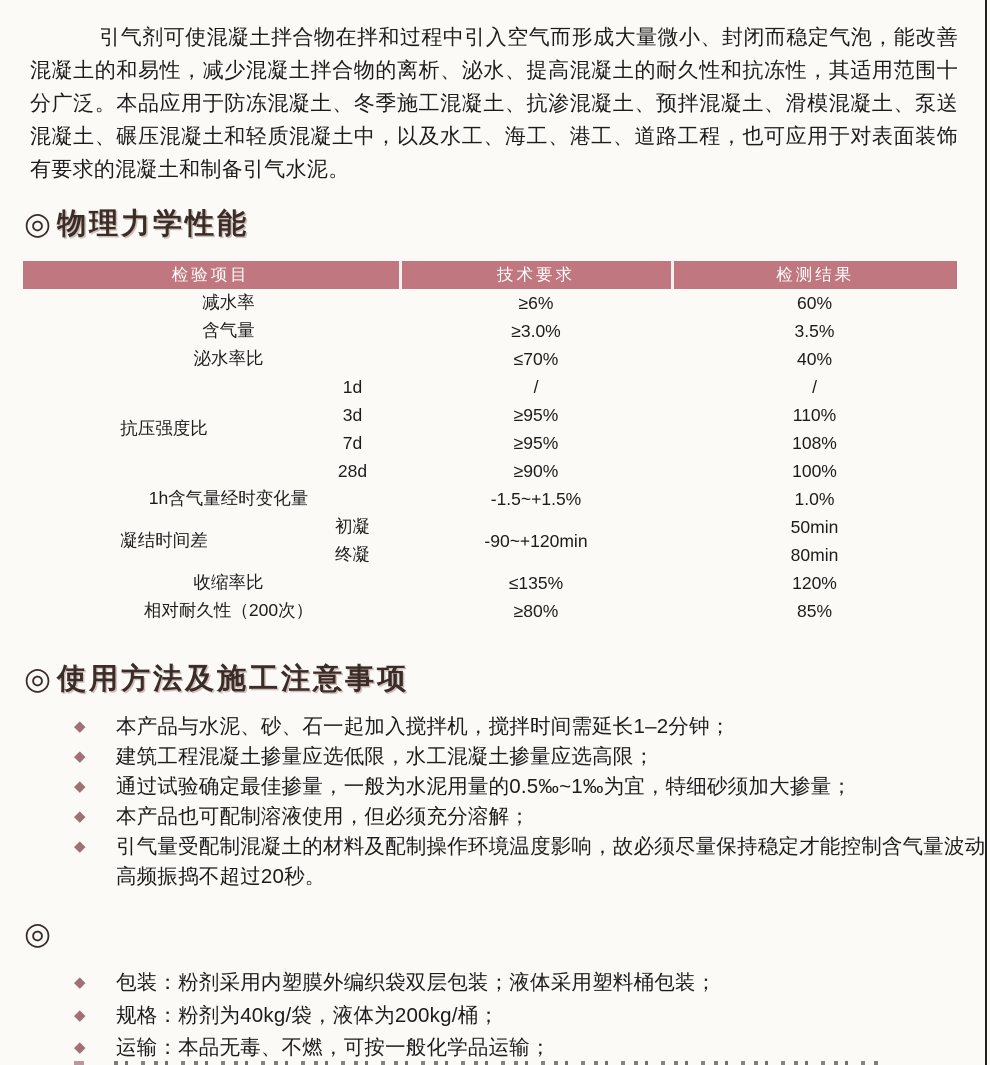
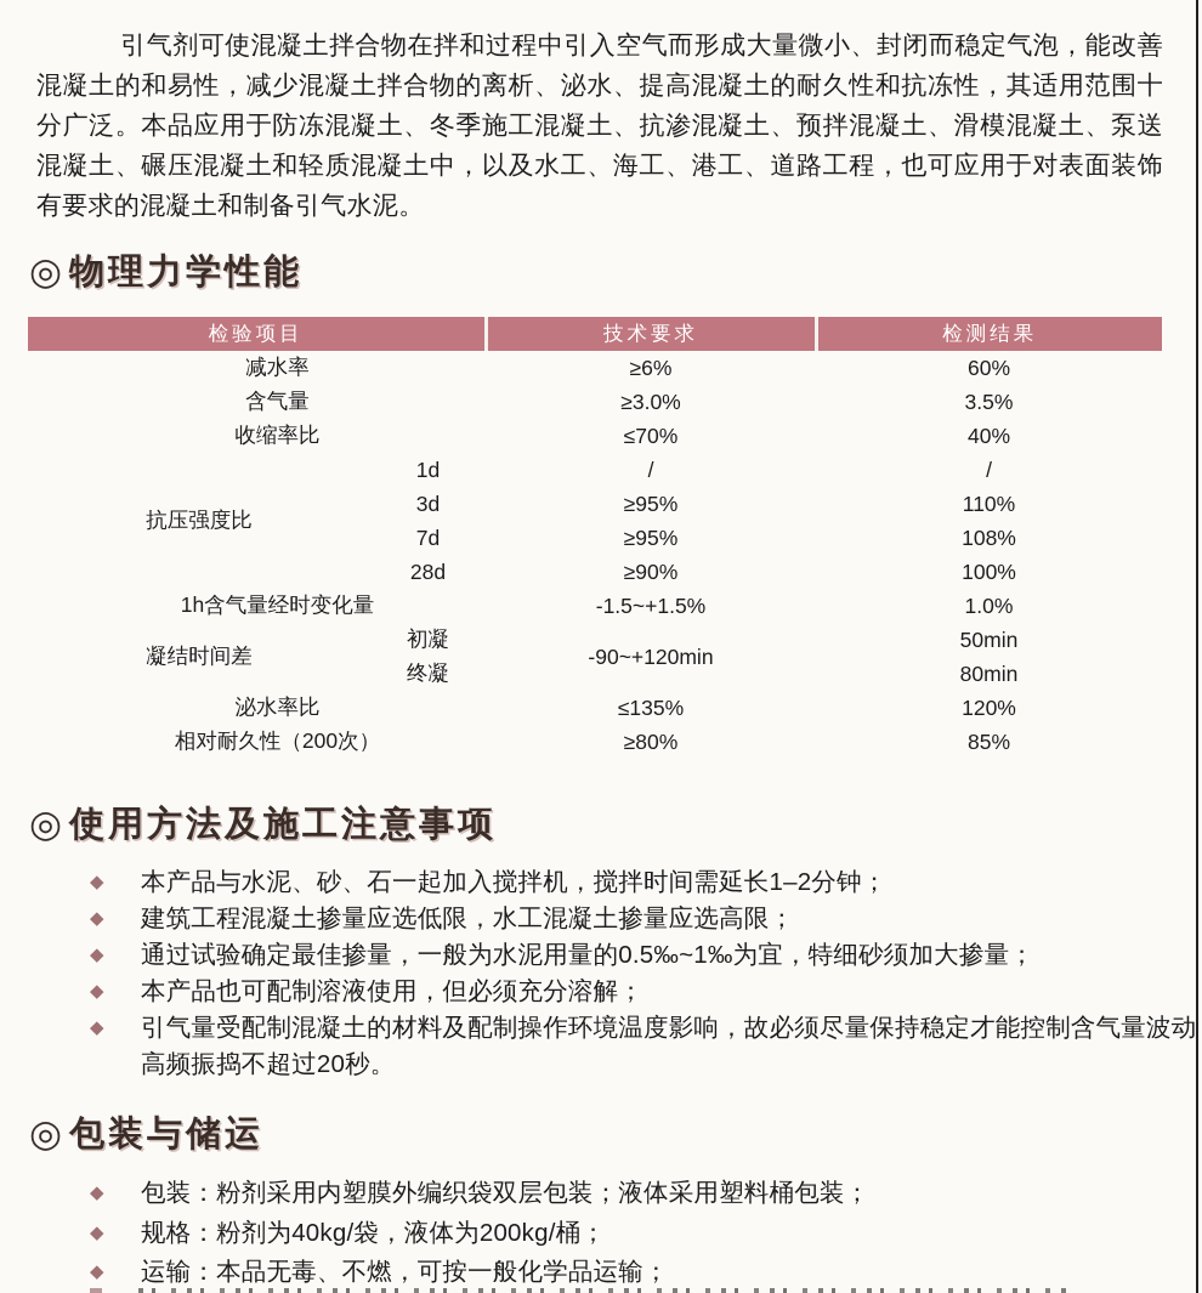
  引气剂可使混凝土拌合物在拌和过程中引入空气而形成大量微小、封闭而稳定气泡，能改善混凝土的和易性，减少混凝土拌合物的离析、泌水、提高混凝土的耐久性和抗冻性，其适用范围十分广泛。本品应用于防冻混凝土、冬季施工混凝土、抗渗混凝土、预拌混凝土、滑模混凝土、泵送混凝土、碾压混凝土和轻质混凝土中，以及水工、海工、港工、道路工程，也可应用于对表面装饰有要求的混凝土和制备引气水泥。
  ◎
  物理力学性能
  检验项目	技术要求	检测结果
  减水率	≥6%	60%
  含气量	≥3.0%	3.5%
- 泌水率比	≤70%	40%
+ 收缩率比	≤70%	40%
  抗压强度比	1d	/	/
  3d	≥95%	110%
  7d	≥95%	108%
  28d	≥90%	100%
  1h含气量经时变化量	-1.5~+1.5%	1.0%
  凝结时间差	初凝	-90~+120min	50min
  终凝	80min
- 收缩率比	≤135%	120%
+ 泌水率比	≤135%	120%
  相对耐久性（200次）	≥80%	85%
  ◎
  使用方法及施工注意事项
  ◆
  本产品与水泥、砂、石一起加入搅拌机，搅拌时间需延长1–2分钟；
  ◆
  建筑工程混凝土掺量应选低限，水工混凝土掺量应选高限；
  ◆
  通过试验确定最佳掺量，一般为水泥用量的0.5‰~1‰为宜，特细砂须加大掺量；
  ◆
  本产品也可配制溶液使用，但必须充分溶解；
  ◆
  引气量受配制混凝土的材料及配制操作环境温度影响，故必须尽量保持稳定才能控制含气量波动
  高频振捣不超过20秒。
  ◎
+ 包装与储运
  ◆
  包装：粉剂采用内塑膜外编织袋双层包装；液体采用塑料桶包装；
  ◆
  规格：粉剂为40kg/袋，液体为200kg/桶；
  ◆
  运输：本品无毒、不燃，可按一般化学品运输；
